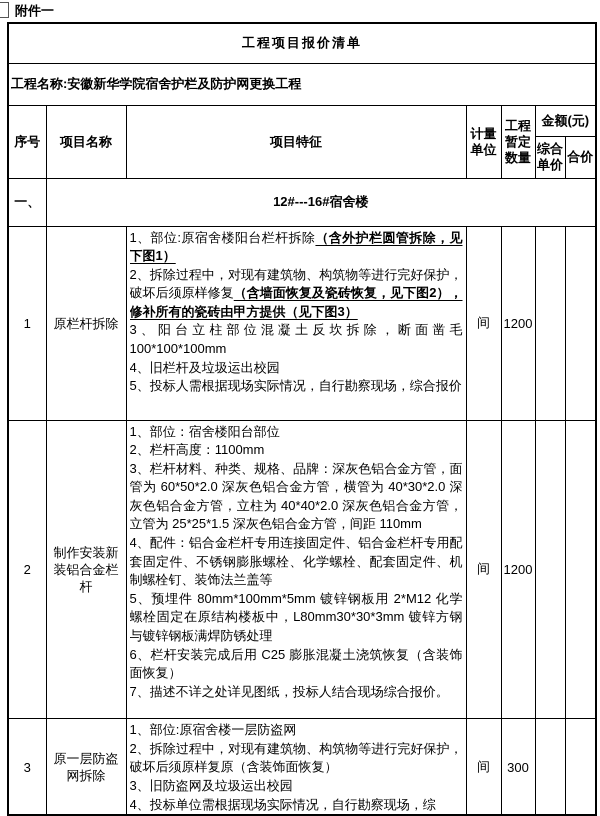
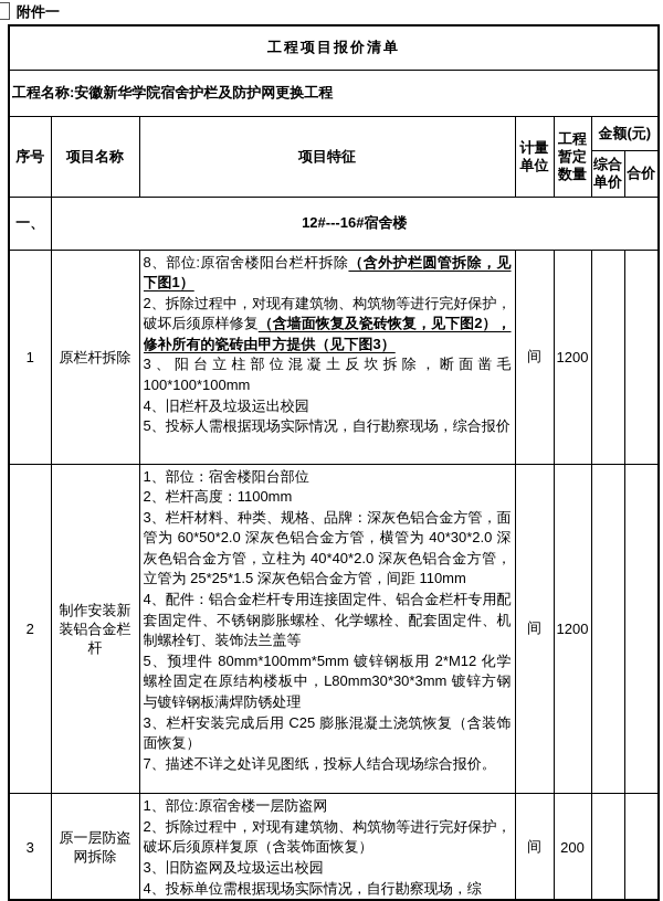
  附件一
  工程项目报价清单
  工程名称:安徽新华学院宿舍护栏及防护网更换工程
  序号	项目名称	项目特征	计量单位	工程暂定数量	金额(元)
  综合单价	合价
  一、	12#---16#宿舍楼
- 1	原栏杆拆除	1、部位:原宿舍楼阳台栏杆拆除（含外护栏圆管拆除，见下图1）2、拆除过程中，对现有建筑物、构筑物等进行完好保护，破坏后须原样修复（含墙面恢复及瓷砖恢复，见下图2），修补所有的瓷砖由甲方提供（见下图3）3、阳台立柱部位混凝土反坎拆除，断面凿毛100*100*100mm4、旧栏杆及垃圾运出校园5、投标人需根据现场实际情况，自行勘察现场，综合报价	间	1200
+ 1	原栏杆拆除	8、部位:原宿舍楼阳台栏杆拆除（含外护栏圆管拆除，见下图1）2、拆除过程中，对现有建筑物、构筑物等进行完好保护，破坏后须原样修复（含墙面恢复及瓷砖恢复，见下图2），修补所有的瓷砖由甲方提供（见下图3）3、阳台立柱部位混凝土反坎拆除，断面凿毛100*100*100mm4、旧栏杆及垃圾运出校园5、投标人需根据现场实际情况，自行勘察现场，综合报价	间	1200
- 2	制作安装新装铝合金栏杆	1、部位：宿舍楼阳台部位2、栏杆高度：1100mm3、栏杆材料、种类、规格、品牌：深灰色铝合金方管，面管为 60*50*2.0 深灰色铝合金方管，横管为 40*30*2.0 深灰色铝合金方管，立柱为 40*40*2.0 深灰色铝合金方管，立管为 25*25*1.5 深灰色铝合金方管，间距 110mm4、配件：铝合金栏杆专用连接固定件、铝合金栏杆专用配套固定件、不锈钢膨胀螺栓、化学螺栓、配套固定件、机制螺栓钉、装饰法兰盖等5、预埋件 80mm*100mm*5mm 镀锌钢板用 2*M12 化学螺栓固定在原结构楼板中，L80mm30*30*3mm 镀锌方钢与镀锌钢板满焊防锈处理6、栏杆安装完成后用 C25 膨胀混凝土浇筑恢复（含装饰面恢复）7、描述不详之处详见图纸，投标人结合现场综合报价。	间	1200
+ 2	制作安装新装铝合金栏杆	1、部位：宿舍楼阳台部位2、栏杆高度：1100mm3、栏杆材料、种类、规格、品牌：深灰色铝合金方管，面管为 60*50*2.0 深灰色铝合金方管，横管为 40*30*2.0 深灰色铝合金方管，立柱为 40*40*2.0 深灰色铝合金方管，立管为 25*25*1.5 深灰色铝合金方管，间距 110mm4、配件：铝合金栏杆专用连接固定件、铝合金栏杆专用配套固定件、不锈钢膨胀螺栓、化学螺栓、配套固定件、机制螺栓钉、装饰法兰盖等5、预埋件 80mm*100mm*5mm 镀锌钢板用 2*M12 化学螺栓固定在原结构楼板中，L80mm30*30*3mm 镀锌方钢与镀锌钢板满焊防锈处理3、栏杆安装完成后用 C25 膨胀混凝土浇筑恢复（含装饰面恢复）7、描述不详之处详见图纸，投标人结合现场综合报价。	间	1200
- 3	原一层防盗网拆除	1、部位:原宿舍楼一层防盗网2、拆除过程中，对现有建筑物、构筑物等进行完好保护，破坏后须原样复原（含装饰面恢复）3、旧防盗网及垃圾运出校园4、投标单位需根据现场实际情况，自行勘察现场，综	间	300
+ 3	原一层防盗网拆除	1、部位:原宿舍楼一层防盗网2、拆除过程中，对现有建筑物、构筑物等进行完好保护，破坏后须原样复原（含装饰面恢复）3、旧防盗网及垃圾运出校园4、投标单位需根据现场实际情况，自行勘察现场，综	间	200
